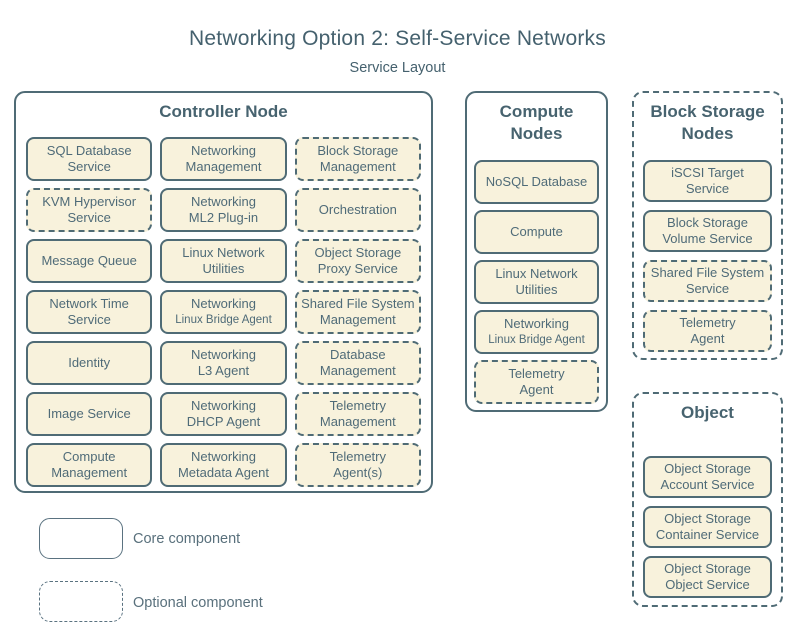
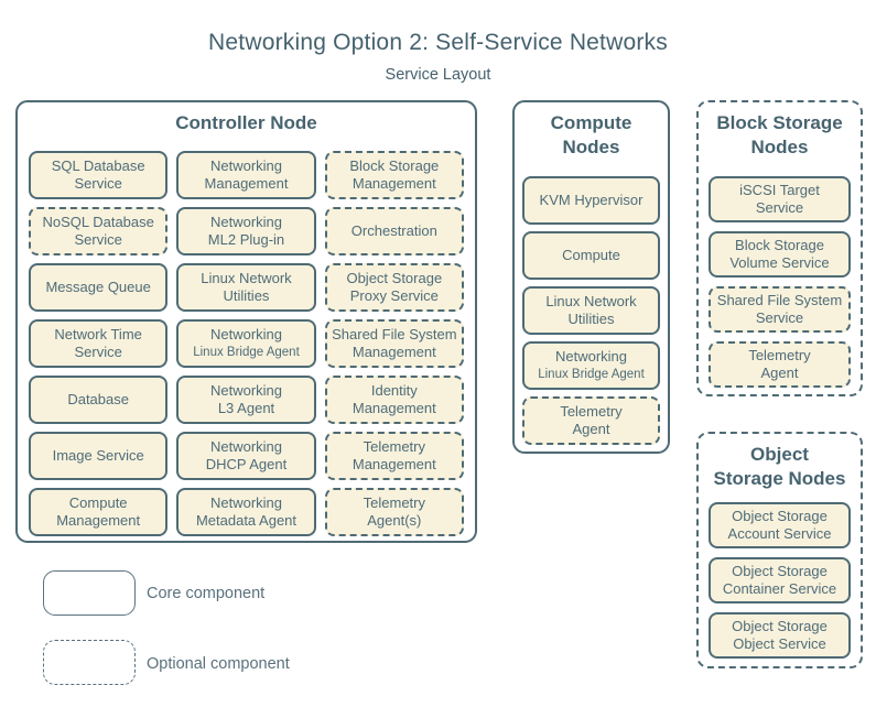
  Networking Option 2: Self-Service Networks
  Service Layout
  Controller Node
  SQL Database
  Service
  Networking
  Management
  Block Storage
  Management
- KVM Hypervisor
+ NoSQL Database
  Service
  Networking
  ML2 Plug-in
  Orchestration
  Message Queue
  Linux Network
  Utilities
  Object Storage
  Proxy Service
  Network Time
  Service
  Networking
  Linux Bridge Agent
  Shared File System
  Management
- Identity
+ Database
  Networking
  L3 Agent
- Database
+ Identity
  Management
  Image Service
  Networking
  DHCP Agent
  Telemetry
  Management
  Compute
  Management
  Networking
  Metadata Agent
  Telemetry
  Agent(s)
  Compute
  Nodes
- NoSQL Database
+ KVM Hypervisor
  Compute
  Linux Network
  Utilities
  Networking
  Linux Bridge Agent
  Telemetry
  Agent
  Block Storage
  Nodes
  iSCSI Target
  Service
  Block Storage
  Volume Service
  Shared File System
  Service
  Telemetry
  Agent
  Object
+ Storage Nodes
  Object Storage
  Account Service
  Object Storage
  Container Service
  Object Storage
  Object Service
  Core component
  Optional component
